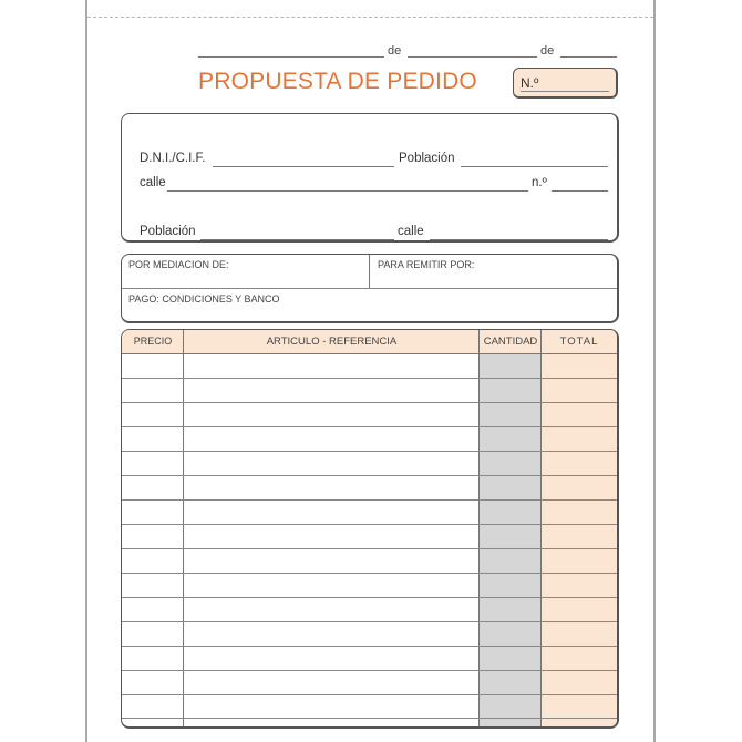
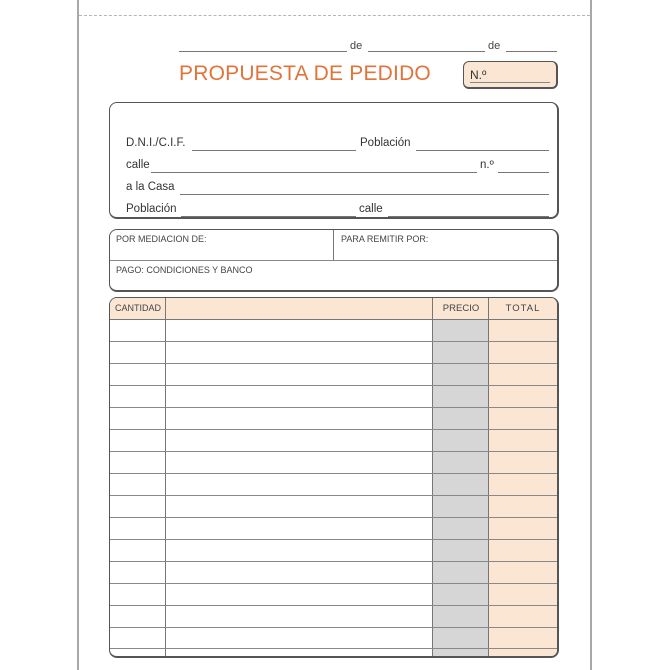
  de
  de
  PROPUESTA DE PEDIDO
  N.º
  D.N.I./C.I.F.
  Población
  calle
  n.º
+ a la Casa
  Población
  calle
  POR MEDIACION DE:
  PARA REMITIR POR:
  PAGO: CONDICIONES Y BANCO
- PRECIO
+ CANTIDAD
- ARTICULO - REFERENCIA
- CANTIDAD
+ PRECIO
  TOTAL
